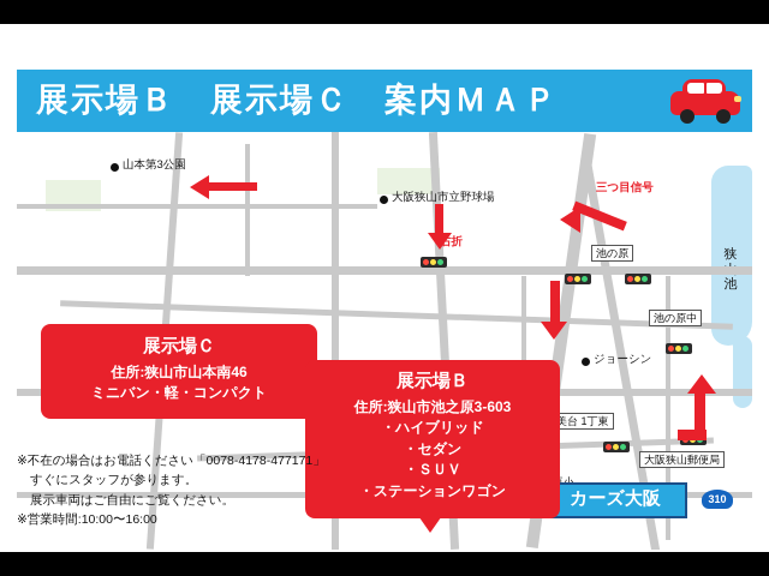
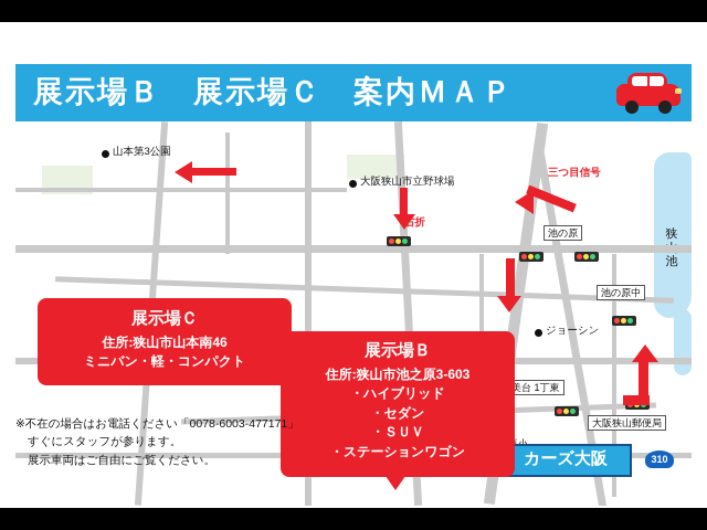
  展示場Ｂ 展示場Ｃ 案内ＭＡＰ
  狭
  池
  山本第3公園
  大阪狭山市立野球場
  三つ目信号
  右折
  ジョーシン
  池の原
  池の原中
  美台 1丁東
  大阪狭山郵便局
  310
  カーズ大阪
  展示場Ｃ
  住所:狭山市山本南46
  ミニバン・軽・コンパクト
  展示場Ｂ
  住所:狭山市池之原3-603
  ・ハイブリッド
  ・セダン
  ・ＳＵＶ
  ・ステーションワゴン
- ※不在の場合はお電話ください「0078-4178-477171」
+ ※不在の場合はお電話ください「0078-6003-477171」
  すぐにスタッフが参ります。
  展示車両はご自由にご覧ください。
- ※営業時間:10:00〜16:00
